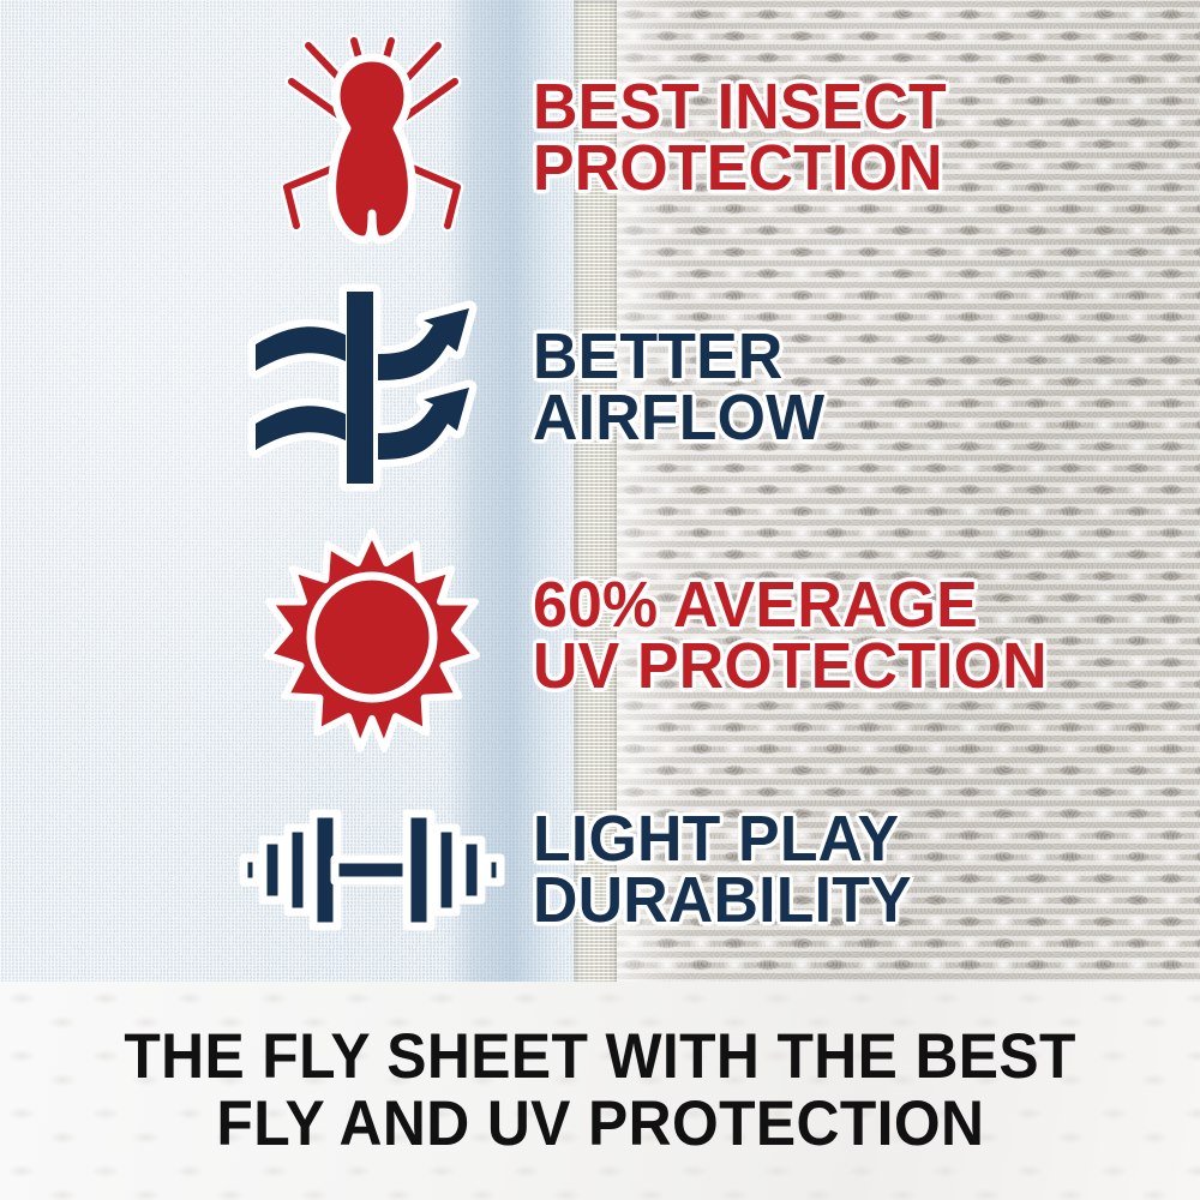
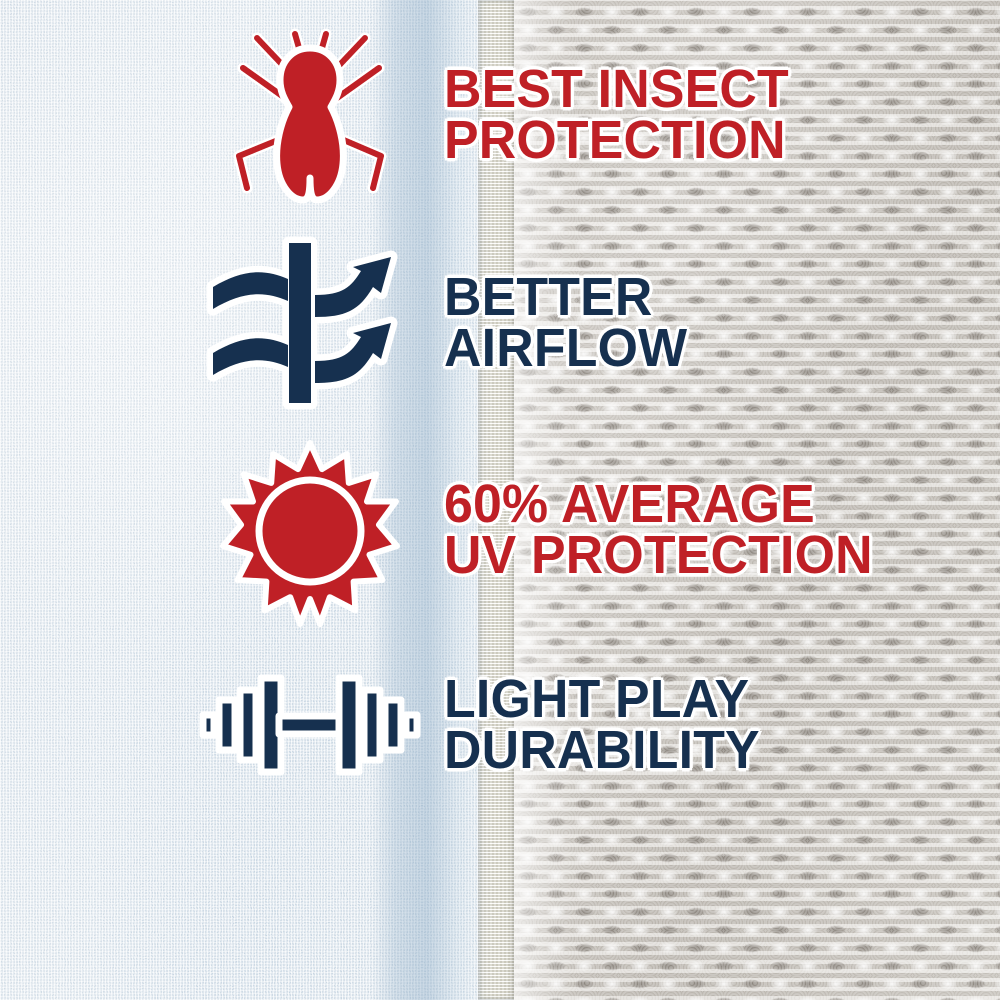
  BEST INSECT
  PROTECTION
  BETTER
  AIRFLOW
  60% AVERAGE
  UV PROTECTION
  LIGHT PLAY
  DURABILITY
- THE FLY SHEET WITH THE BEST
- FLY AND UV PROTECTION
